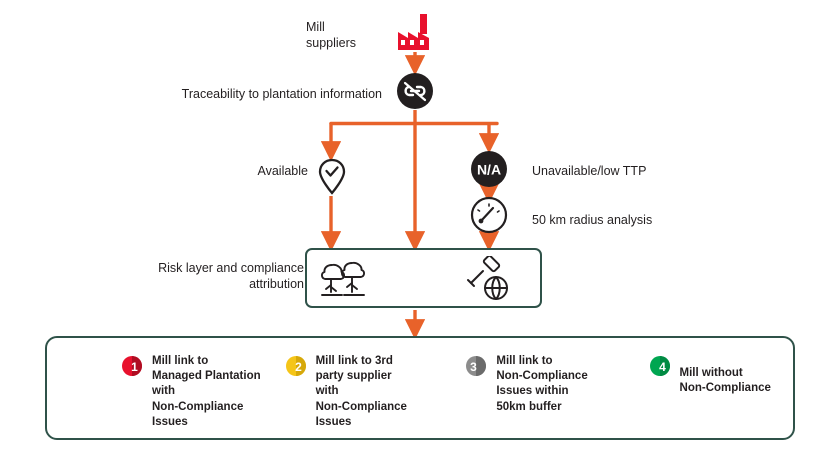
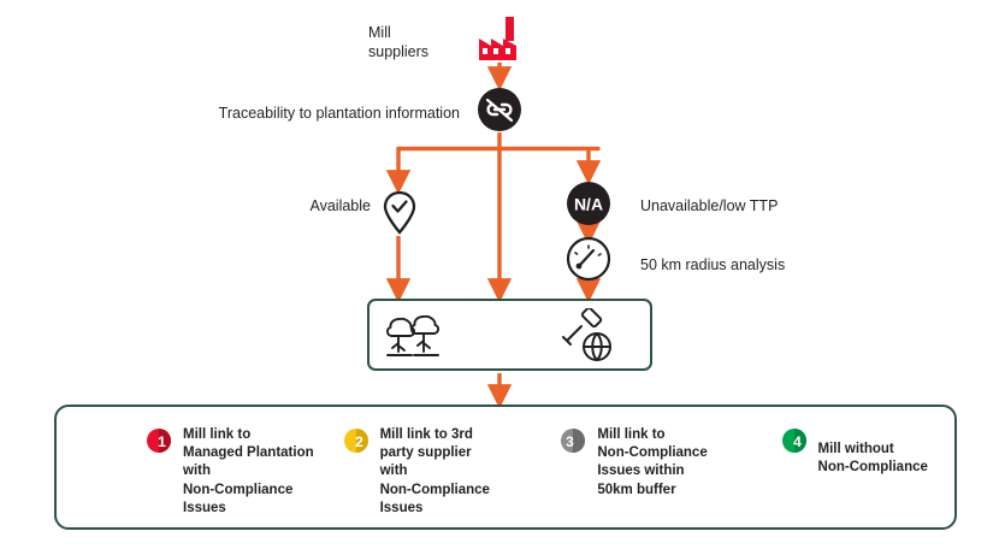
  Mill
  suppliers
  Traceability to plantation information
  Available
  Unavailable/low TTP
  50 km radius analysis
- Risk layer and compliance
- attribution
  N/A
  1
  Mill link to
  Managed Plantation
  with
  Non-Compliance
  Issues
  2
  Mill link to 3rd
  party supplier
  with
  Non-Compliance
  Issues
  3
  Mill link to
  Non-Compliance
  Issues within
  50km buffer
  4
  Mill without
  Non-Compliance
